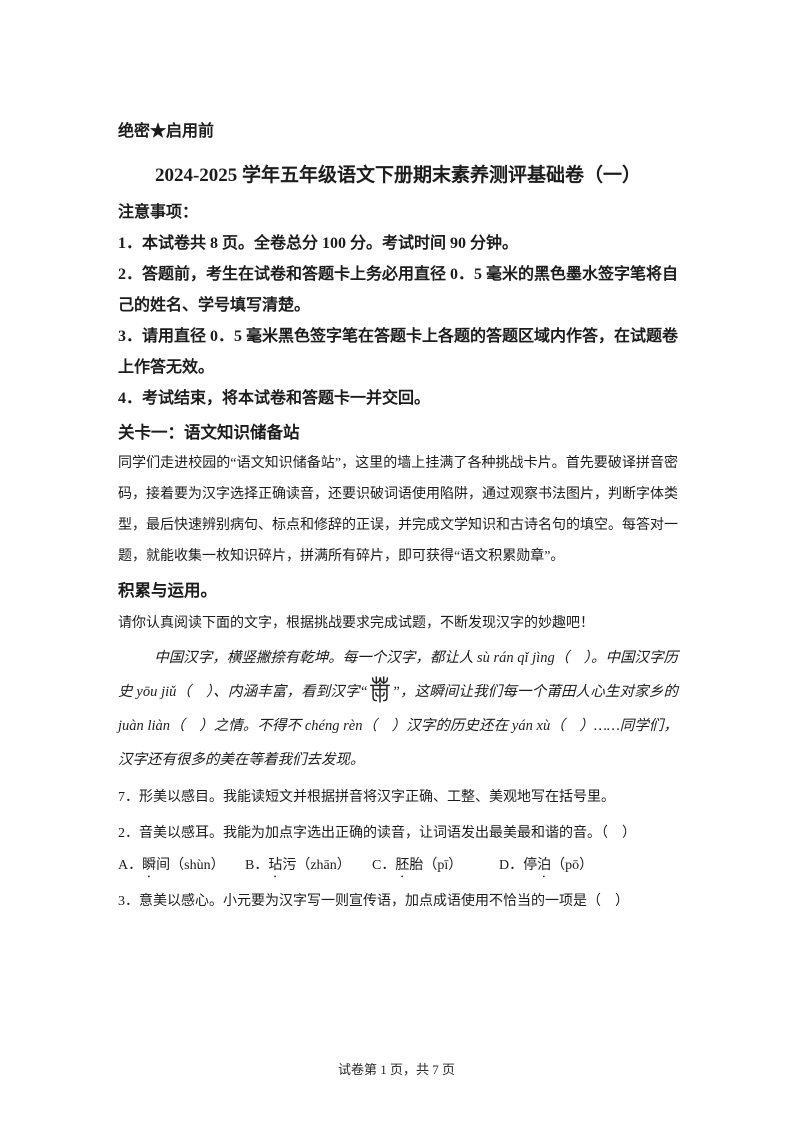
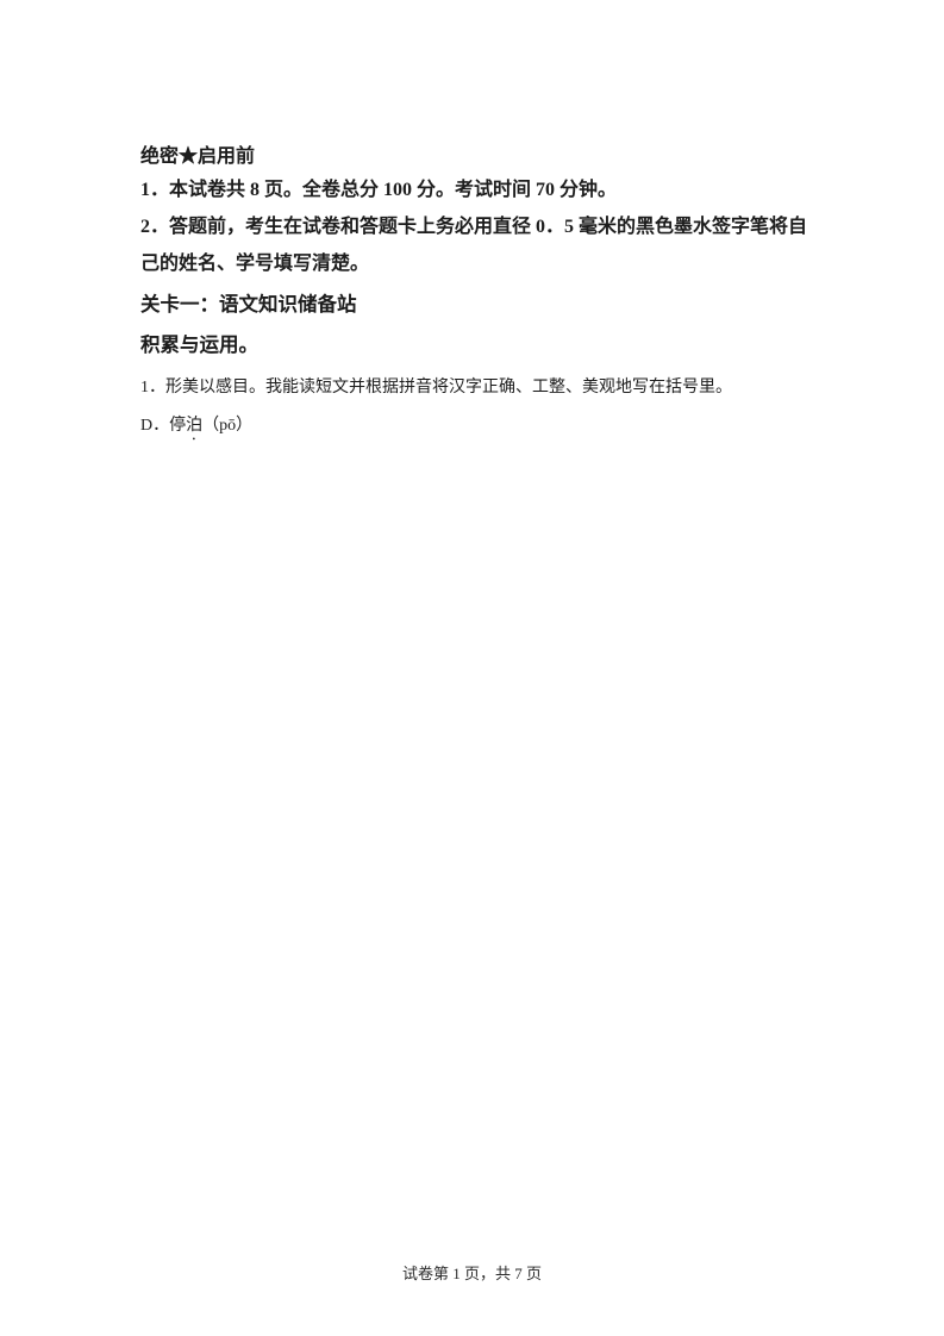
  绝密★启用前
- 2024-2025 学年五年级语文下册期末素养测评基础卷（一）
- 注意事项：
- 1．本试卷共 8 页。全卷总分 100 分。考试时间 90 分钟。
+ 1．本试卷共 8 页。全卷总分 100 分。考试时间 70 分钟。
  2．答题前，考生在试卷和答题卡上务必用直径 0．5 毫米的黑色墨水签字笔将自己的姓名、学号填写清楚。
- 3．请用直径 0．5 毫米黑色签字笔在答题卡上各题的答题区域内作答，在试题卷上作答无效。
- 4．考试结束，将本试卷和答题卡一并交回。
  关卡一：语文知识储备站
- 同学们走进校园的“语文知识储备站”，这里的墙上挂满了各种挑战卡片。首先要破译拼音密码，接着要为汉字选择正确读音，还要识破词语使用陷阱，通过观察书法图片，判断字体类型，最后快速辨别病句、标点和修辞的正误，并完成文学知识和古诗名句的填空。每答对一题，就能收集一枚知识碎片，拼满所有碎片，即可获得“语文积累勋章”。
  积累与运用。
- 请你认真阅读下面的文字，根据挑战要求完成试题，不断发现汉字的妙趣吧！
- 中国汉字，横竖撇捺有乾坤。每一个汉字，都让人 sù rán qǐ jìng（ ）。中国汉字历史 yōu jiǔ（ ）、内涵丰富，看到汉字“ ”，这瞬间让我们每一个莆田人心生对家乡的 juàn liàn（ ）之情。不得不 chéng rèn（ ）汉字的历史还在 yán xù（ ）……同学们，汉字还有很多的美在等着我们去发现。
- 7．形美以感目。我能读短文并根据拼音将汉字正确、工整、美观地写在括号里。
+ 1．形美以感目。我能读短文并根据拼音将汉字正确、工整、美观地写在括号里。
- 2．音美以感耳。我能为加点字选出正确的读音，让词语发出最美最和谐的音。（ ）
- A．瞬间（shùn）
- B．玷污（zhān）
- C．胚胎（pī）
  D．停泊（pō）
- 3．意美以感心。小元要为汉字写一则宣传语，加点成语使用不恰当的一项是（ ）
  试卷第 1 页，共 7 页
